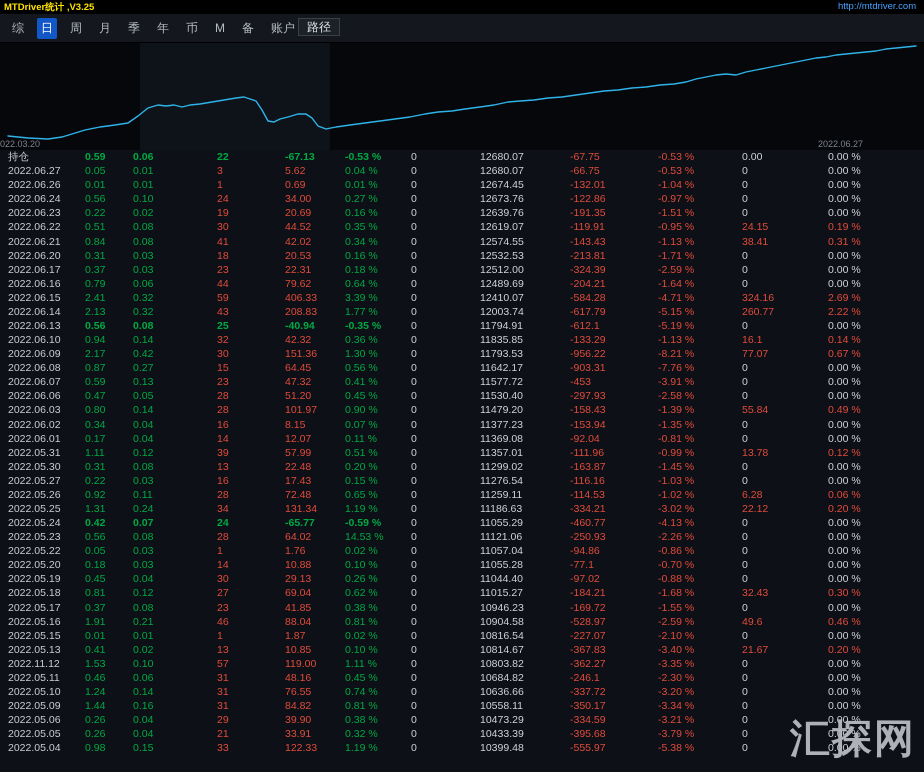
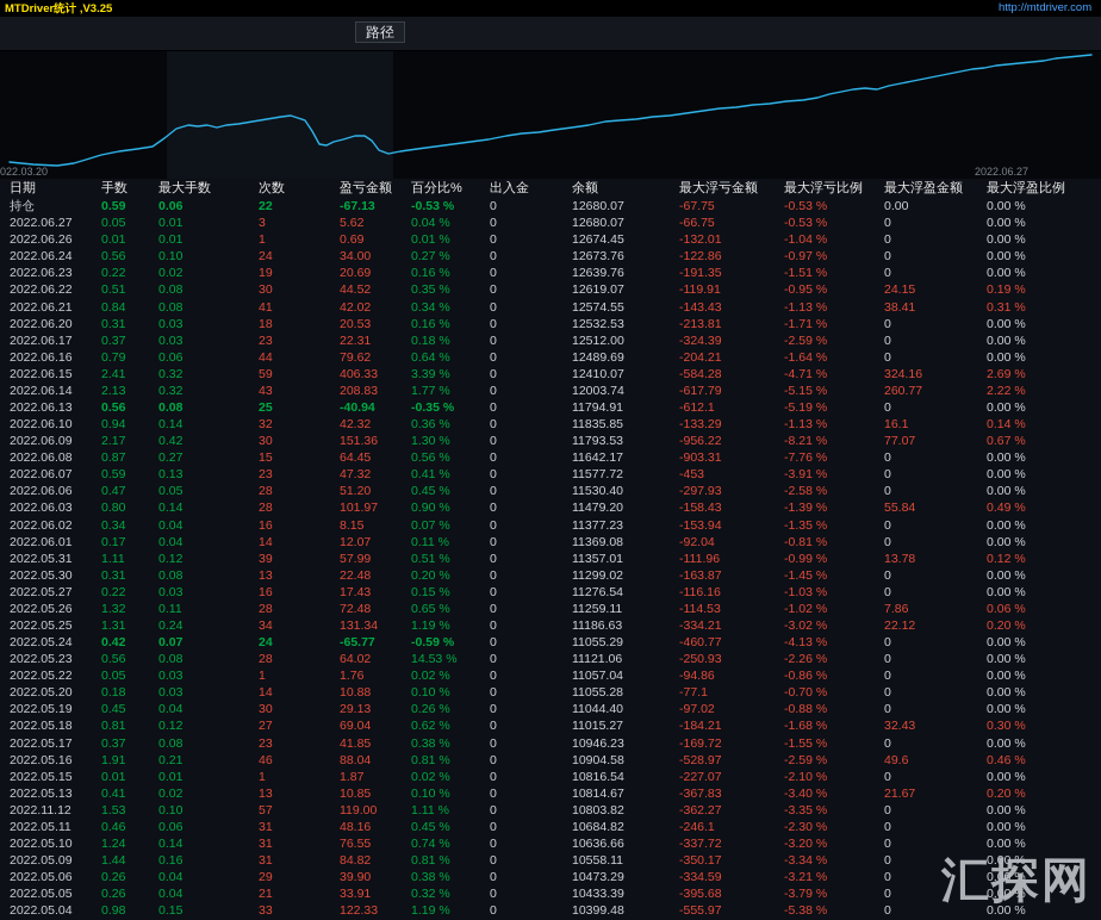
  MTDriver统计 ,V3.25
  http://mtdriver.com
- 综
- 日
- 周
- 月
- 季
- 年
- 币
- M
- 备
- 账户
  路径
  022.03.20
  2022.06.27
+ 日期
+ 手数
+ 最大手数
+ 次数
+ 盈亏金额
+ 百分比%
+ 出入金
+ 余额
+ 最大浮亏金额
+ 最大浮亏比例
+ 最大浮盈金额
+ 最大浮盈比例
  持仓
  0.59
  0.06
  22
  -67.13
  -0.53 %
  0
  12680.07
  -67.75
  -0.53 %
  0.00
  0.00 %
  2022.06.27
  0.05
  0.01
  3
  5.62
  0.04 %
  0
  12680.07
  -66.75
  -0.53 %
  0
  0.00 %
  2022.06.26
  0.01
  0.01
  1
  0.69
  0.01 %
  0
  12674.45
  -132.01
  -1.04 %
  0
  0.00 %
  2022.06.24
  0.56
  0.10
  24
  34.00
  0.27 %
  0
  12673.76
  -122.86
  -0.97 %
  0
  0.00 %
  2022.06.23
  0.22
  0.02
  19
  20.69
  0.16 %
  0
  12639.76
  -191.35
  -1.51 %
  0
  0.00 %
  2022.06.22
  0.51
  0.08
  30
  44.52
  0.35 %
  0
  12619.07
  -119.91
  -0.95 %
  24.15
  0.19 %
  2022.06.21
  0.84
  0.08
  41
  42.02
  0.34 %
  0
  12574.55
  -143.43
  -1.13 %
  38.41
  0.31 %
  2022.06.20
  0.31
  0.03
  18
  20.53
  0.16 %
  0
  12532.53
  -213.81
  -1.71 %
  0
  0.00 %
  2022.06.17
  0.37
  0.03
  23
  22.31
  0.18 %
  0
  12512.00
  -324.39
  -2.59 %
  0
  0.00 %
  2022.06.16
  0.79
  0.06
  44
  79.62
  0.64 %
  0
  12489.69
  -204.21
  -1.64 %
  0
  0.00 %
  2022.06.15
  2.41
  0.32
  59
  406.33
  3.39 %
  0
  12410.07
  -584.28
  -4.71 %
  324.16
  2.69 %
  2022.06.14
  2.13
  0.32
  43
  208.83
  1.77 %
  0
  12003.74
  -617.79
  -5.15 %
  260.77
  2.22 %
  2022.06.13
  0.56
  0.08
  25
  -40.94
  -0.35 %
  0
  11794.91
  -612.1
  -5.19 %
  0
  0.00 %
  2022.06.10
  0.94
  0.14
  32
  42.32
  0.36 %
  0
  11835.85
  -133.29
  -1.13 %
  16.1
  0.14 %
  2022.06.09
  2.17
  0.42
  30
  151.36
  1.30 %
  0
  11793.53
  -956.22
  -8.21 %
  77.07
  0.67 %
  2022.06.08
  0.87
  0.27
  15
  64.45
  0.56 %
  0
  11642.17
  -903.31
  -7.76 %
  0
  0.00 %
  2022.06.07
  0.59
  0.13
  23
  47.32
  0.41 %
  0
  11577.72
  -453
  -3.91 %
  0
  0.00 %
  2022.06.06
  0.47
  0.05
  28
  51.20
  0.45 %
  0
  11530.40
  -297.93
  -2.58 %
  0
  0.00 %
  2022.06.03
  0.80
  0.14
  28
  101.97
  0.90 %
  0
  11479.20
  -158.43
  -1.39 %
  55.84
  0.49 %
  2022.06.02
  0.34
  0.04
  16
  8.15
  0.07 %
  0
  11377.23
  -153.94
  -1.35 %
  0
  0.00 %
  2022.06.01
  0.17
  0.04
  14
  12.07
  0.11 %
  0
  11369.08
  -92.04
  -0.81 %
  0
  0.00 %
  2022.05.31
  1.11
  0.12
  39
  57.99
  0.51 %
  0
  11357.01
  -111.96
  -0.99 %
  13.78
  0.12 %
  2022.05.30
  0.31
  0.08
  13
  22.48
  0.20 %
  0
  11299.02
  -163.87
  -1.45 %
  0
  0.00 %
  2022.05.27
  0.22
  0.03
  16
  17.43
  0.15 %
  0
  11276.54
  -116.16
  -1.03 %
  0
  0.00 %
  2022.05.26
- 0.92
+ 1.32
  0.11
  28
  72.48
  0.65 %
  0
  11259.11
  -114.53
  -1.02 %
- 6.28
+ 7.86
  0.06 %
  2022.05.25
  1.31
  0.24
  34
  131.34
  1.19 %
  0
  11186.63
  -334.21
  -3.02 %
  22.12
  0.20 %
  2022.05.24
  0.42
  0.07
  24
  -65.77
  -0.59 %
  0
  11055.29
  -460.77
  -4.13 %
  0
  0.00 %
  2022.05.23
  0.56
  0.08
  28
  64.02
  14.53 %
  0
  11121.06
  -250.93
  -2.26 %
  0
  0.00 %
  2022.05.22
  0.05
  0.03
  1
  1.76
  0.02 %
  0
  11057.04
  -94.86
  -0.86 %
  0
  0.00 %
  2022.05.20
  0.18
  0.03
  14
  10.88
  0.10 %
  0
  11055.28
  -77.1
  -0.70 %
  0
  0.00 %
  2022.05.19
  0.45
  0.04
  30
  29.13
  0.26 %
  0
  11044.40
  -97.02
  -0.88 %
  0
  0.00 %
  2022.05.18
  0.81
  0.12
  27
  69.04
  0.62 %
  0
  11015.27
  -184.21
  -1.68 %
  32.43
  0.30 %
  2022.05.17
  0.37
  0.08
  23
  41.85
  0.38 %
  0
  10946.23
  -169.72
  -1.55 %
  0
  0.00 %
  2022.05.16
  1.91
  0.21
  46
  88.04
  0.81 %
  0
  10904.58
  -528.97
  -2.59 %
  49.6
  0.46 %
  2022.05.15
  0.01
  0.01
  1
  1.87
  0.02 %
  0
  10816.54
  -227.07
  -2.10 %
  0
  0.00 %
  2022.05.13
  0.41
  0.02
  13
  10.85
  0.10 %
  0
  10814.67
  -367.83
  -3.40 %
  21.67
  0.20 %
  2022.11.12
  1.53
  0.10
  57
  119.00
  1.11 %
  0
  10803.82
  -362.27
  -3.35 %
  0
  0.00 %
  2022.05.11
  0.46
  0.06
  31
  48.16
  0.45 %
  0
  10684.82
  -246.1
  -2.30 %
  0
  0.00 %
  2022.05.10
  1.24
  0.14
  31
  76.55
  0.74 %
  0
  10636.66
  -337.72
  -3.20 %
  0
  0.00 %
  2022.05.09
  1.44
  0.16
  31
  84.82
  0.81 %
  0
  10558.11
  -350.17
  -3.34 %
  0
  0.00 %
  2022.05.06
  0.26
  0.04
  29
  39.90
  0.38 %
  0
  10473.29
  -334.59
  -3.21 %
  0
  0.00 %
  2022.05.05
  0.26
  0.04
  21
  33.91
  0.32 %
  0
  10433.39
  -395.68
  -3.79 %
  0
  0.00 %
  2022.05.04
  0.98
  0.15
  33
  122.33
  1.19 %
  0
  10399.48
  -555.97
  -5.38 %
  0
  0.00 %
  汇探网
